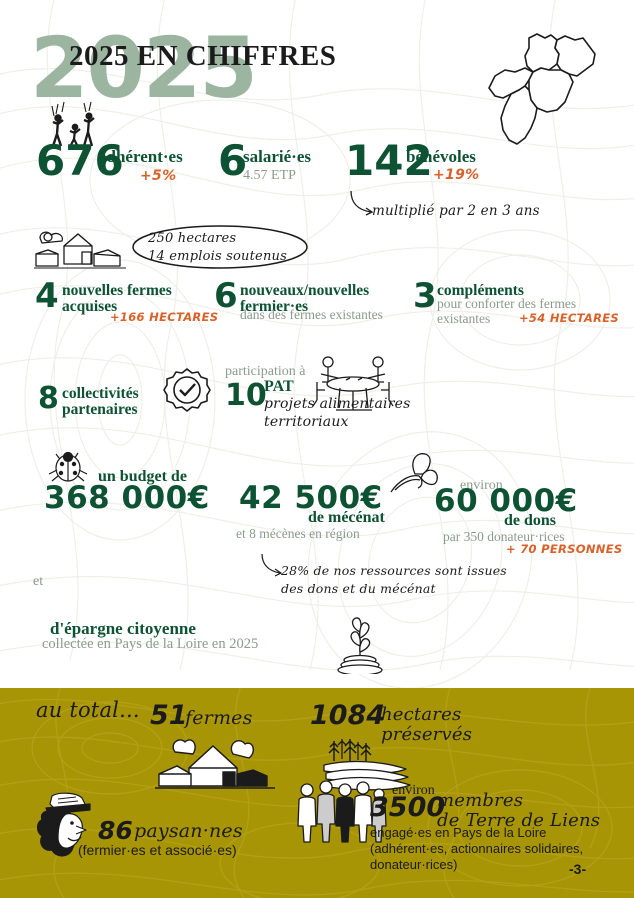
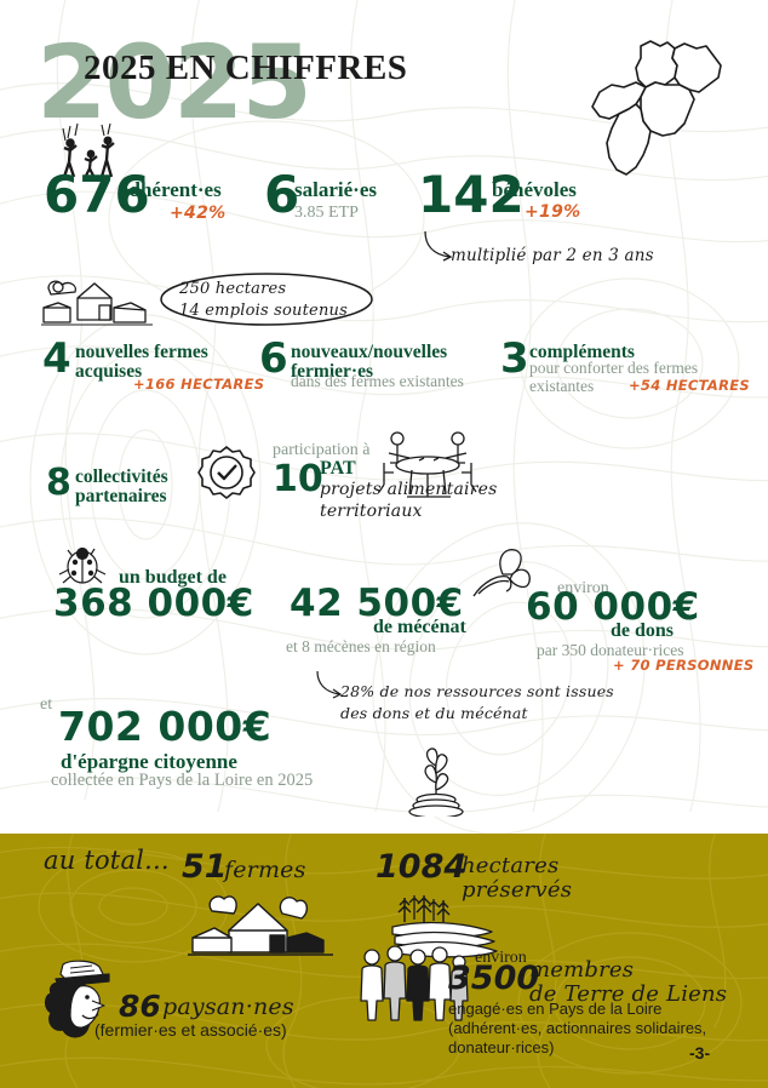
  2025
  2025 EN CHIFFRES
  676
  adhérent·es
- +5%
+ +42%
  6
  salarié·es
- 4.57 ETP
+ 3.85 ETP
  142
  bénévoles
  +19%
  multiplié par 2 en 3 ans
  250 hectares
  14 emplois soutenus
  4
  nouvelles fermes acquises
  +166 HECTARES
  6
  nouveaux/nouvelles fermier·es
  dans des fermes existantes
  3
  compléments
  pour conforter des fermes existantes
  +54 HECTARES
  8
  collectivités partenaires
  participation à
  10
  PAT
  projets alimentaies
  territoriaux
  un budget de
  368 000€
  42 500€
  de mécénat
  et 8 mécènes en région
  environ
  60 000€
  de dons
  par 350 donateur·rices
  + 70 PERSONNES
  28% de nos ressources sont issues
  des dons et du mécénat
  et
+ 702 000€
  d'épargne citoyenne
  collectée en Pays de la Loire en 2025
  au total...
  51
  fermes
  1084
  hectares
  préservés
  86
  paysan·nes
  (fermier·es et associé·es)
  environ
  3500
  membres
  de Terre de Liens
  engagé·es en Pays de la Loire
  (adhérent·es, actionnaires solidaires,
  donateur·rices)
  -3-
